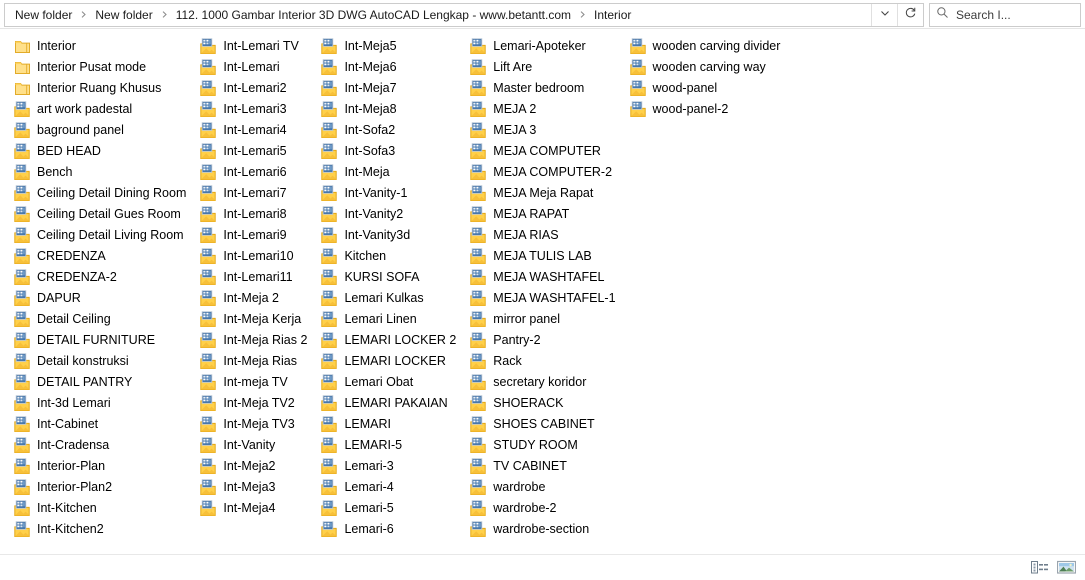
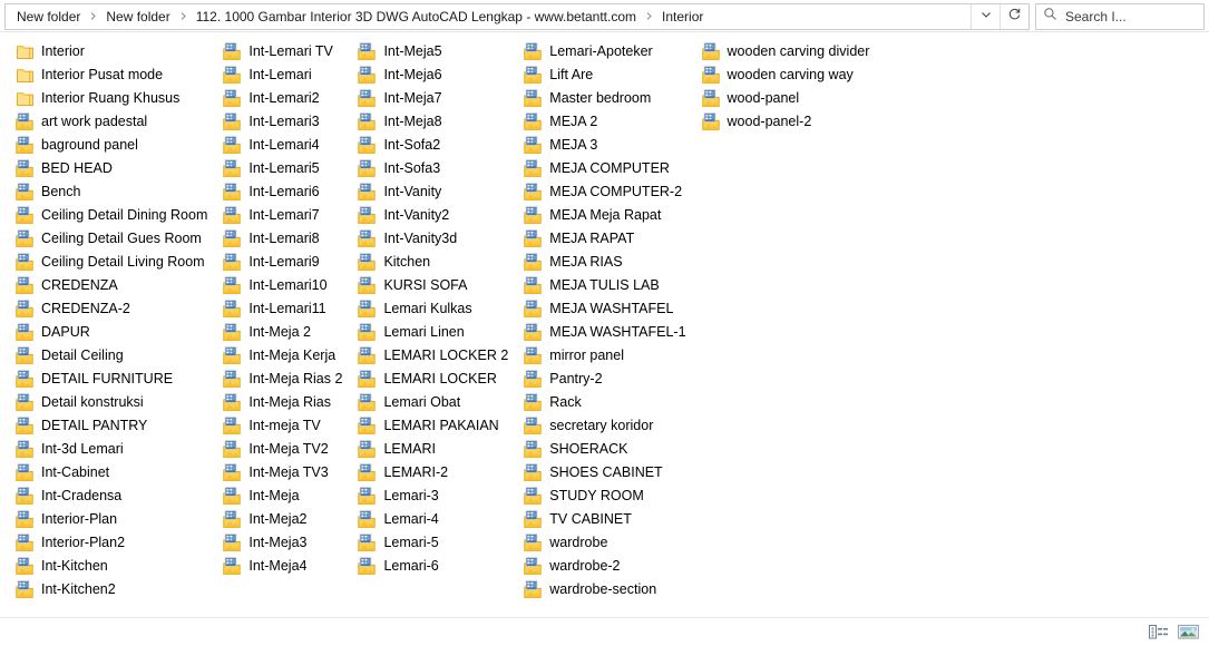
  New folder
  New folder
  112. 1000 Gambar Interior 3D DWG AutoCAD Lengkap - www.betantt.com
  Interior
  Search I...
  Interior
  Interior Pusat mode
  Interior Ruang Khusus
  art work padestal
  baground panel
  BED HEAD
  Bench
  Ceiling Detail Dining Room
  Ceiling Detail Gues Room
  Ceiling Detail Living Room
  CREDENZA
  CREDENZA-2
  DAPUR
  Detail Ceiling
  DETAIL FURNITURE
  Detail konstruksi
  DETAIL PANTRY
  Int-3d Lemari
  Int-Cabinet
  Int-Cradensa
  Interior-Plan
  Interior-Plan2
  Int-Kitchen
  Int-Kitchen2
  Int-Lemari TV
  Int-Lemari
  Int-Lemari2
  Int-Lemari3
  Int-Lemari4
  Int-Lemari5
  Int-Lemari6
  Int-Lemari7
  Int-Lemari8
  Int-Lemari9
  Int-Lemari10
  Int-Lemari11
  Int-Meja 2
  Int-Meja Kerja
  Int-Meja Rias 2
  Int-Meja Rias
  Int-meja TV
  Int-Meja TV2
  Int-Meja TV3
- Int-Vanity
+ Int-Meja
  Int-Meja2
  Int-Meja3
  Int-Meja4
  Int-Meja5
  Int-Meja6
  Int-Meja7
  Int-Meja8
  Int-Sofa2
  Int-Sofa3
- Int-Meja
+ Int-Vanity
- Int-Vanity-1
  Int-Vanity2
  Int-Vanity3d
  Kitchen
  KURSI SOFA
  Lemari Kulkas
  Lemari Linen
  LEMARI LOCKER 2
  LEMARI LOCKER
  Lemari Obat
  LEMARI PAKAIAN
  LEMARI
- LEMARI-5
+ LEMARI-2
  Lemari-3
  Lemari-4
  Lemari-5
  Lemari-6
  Lemari-Apoteker
  Lift Are
  Master bedroom
  MEJA 2
  MEJA 3
  MEJA COMPUTER
  MEJA COMPUTER-2
  MEJA Meja Rapat
  MEJA RAPAT
  MEJA RIAS
  MEJA TULIS LAB
  MEJA WASHTAFEL
  MEJA WASHTAFEL-1
  mirror panel
  Pantry-2
  Rack
  secretary koridor
  SHOERACK
  SHOES CABINET
  STUDY ROOM
  TV CABINET
  wardrobe
  wardrobe-2
  wardrobe-section
  wooden carving divider
  wooden carving way
  wood-panel
  wood-panel-2
